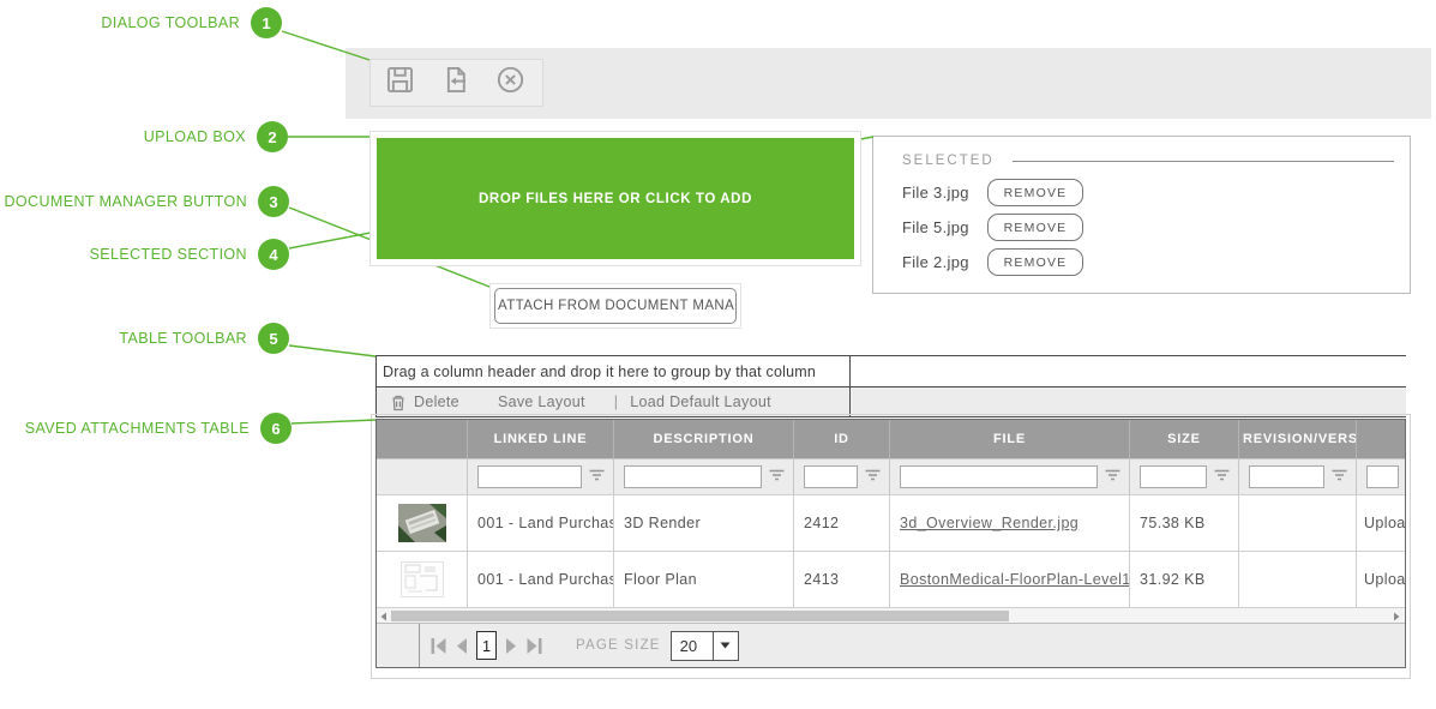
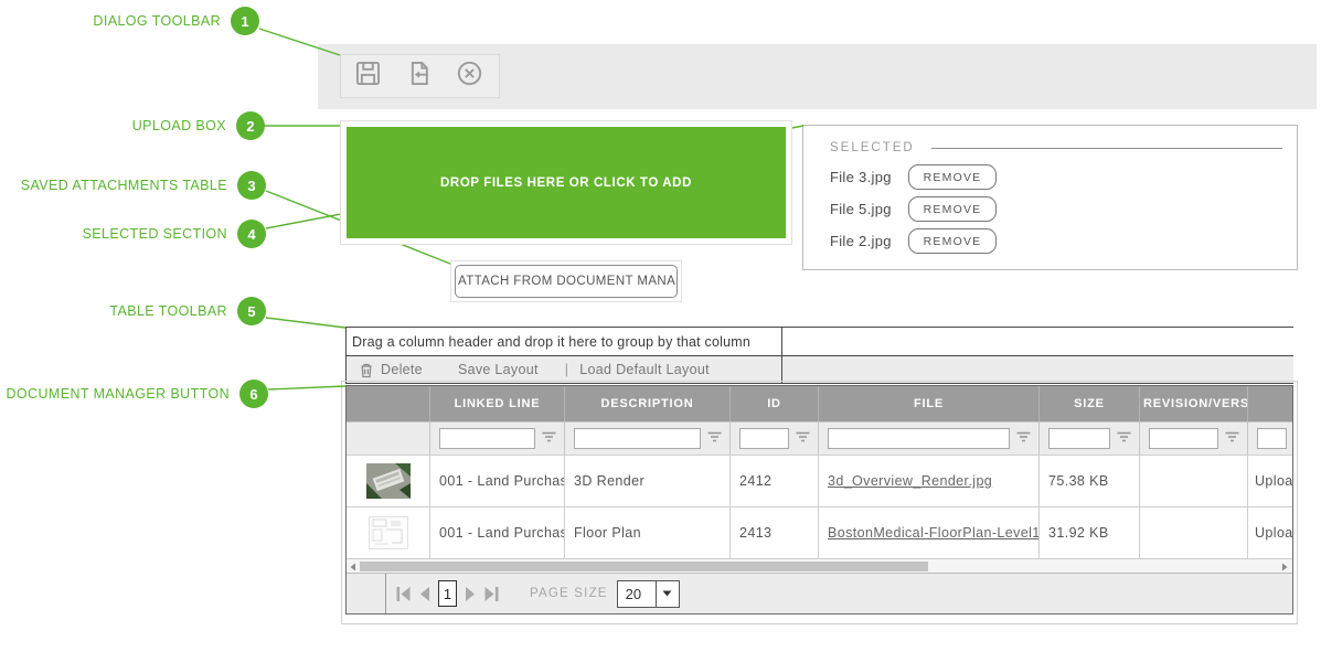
  DIALOG TOOLBAR
  1
  UPLOAD BOX
  2
- DOCUMENT MANAGER BUTTON
+ SAVED ATTACHMENTS TABLE
  3
  SELECTED SECTION
  4
  TABLE TOOLBAR
  5
- SAVED ATTACHMENTS TABLE
+ DOCUMENT MANAGER BUTTON
  6
  DROP FILES HERE OR CLICK TO ADD
  ATTACH FROM DOCUMENT MANA
  SELECTED
  File 3.jpg
  REMOVE
  File 5.jpg
  REMOVE
  File 2.jpg
  REMOVE
  Drag a column header and drop it here to group by that column
  Delete
  Save Layout
  |
  Load Default Layout
  LINKED LINE
  DESCRIPTION
  ID
  FILE
  SIZE
  REVISION/VERS
  001 - Land Purchas
  3D Render
  2412
  3d_Overview_Render.jpg
  75.38 KB
  Uploa
  001 - Land Purchas
  Floor Plan
  2413
  BostonMedical-FloorPlan-Level1
  31.92 KB
  Uploa
  1
  PAGE SIZE
  20
